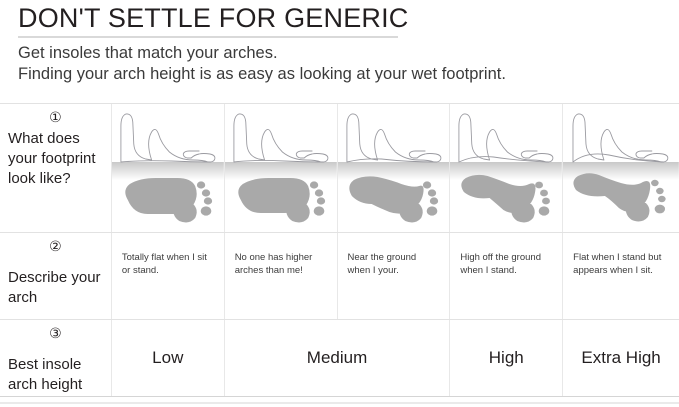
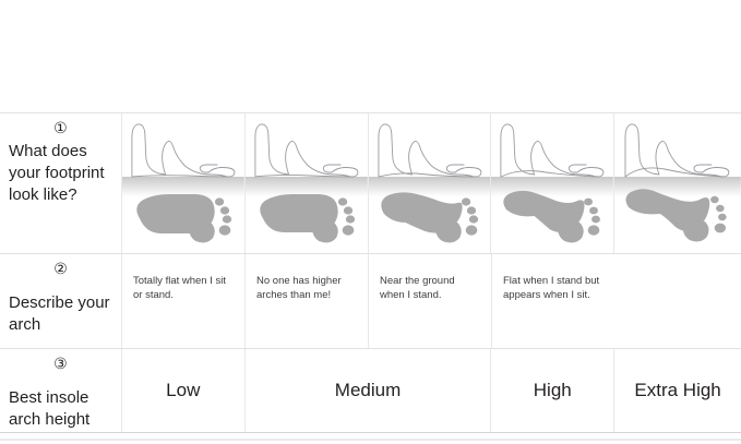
- DON'T SETTLE FOR GENERIC
- Get insoles that match your arches.
- Finding your arch height is as easy as looking at your wet footprint.
  ①
  What does your footprint look like?
  ②
  Describe your arch
  Totally flat when I sit or stand.
  No one has higher arches than me!
- Near the ground when I your.
+ Near the ground when I stand.
- High off the ground when I stand.
  Flat when I stand but appears when I sit.
  ③
  Best insole arch height
  Low
  Medium
  High
  Extra High
